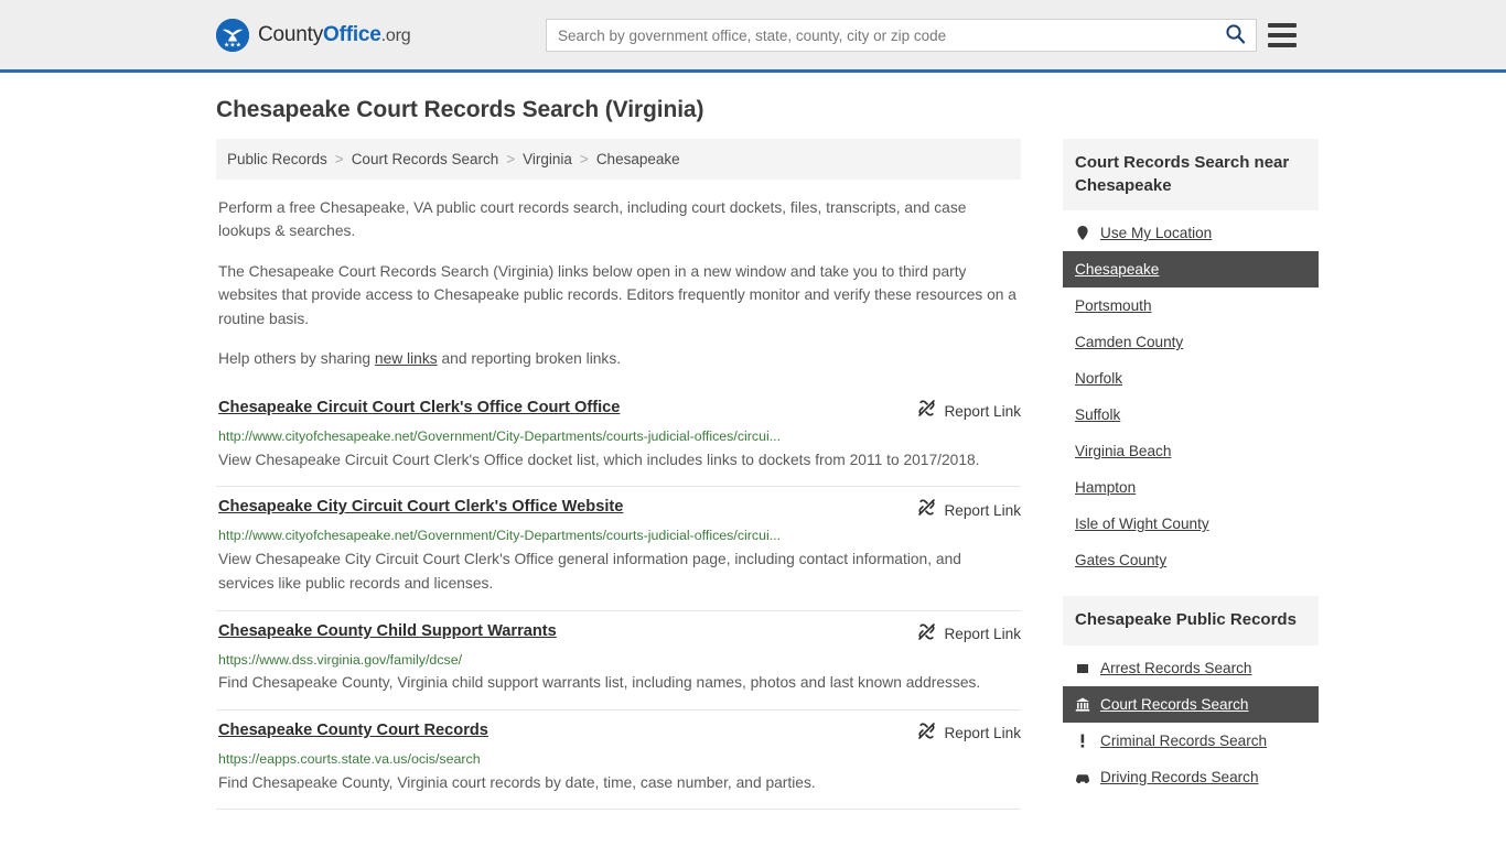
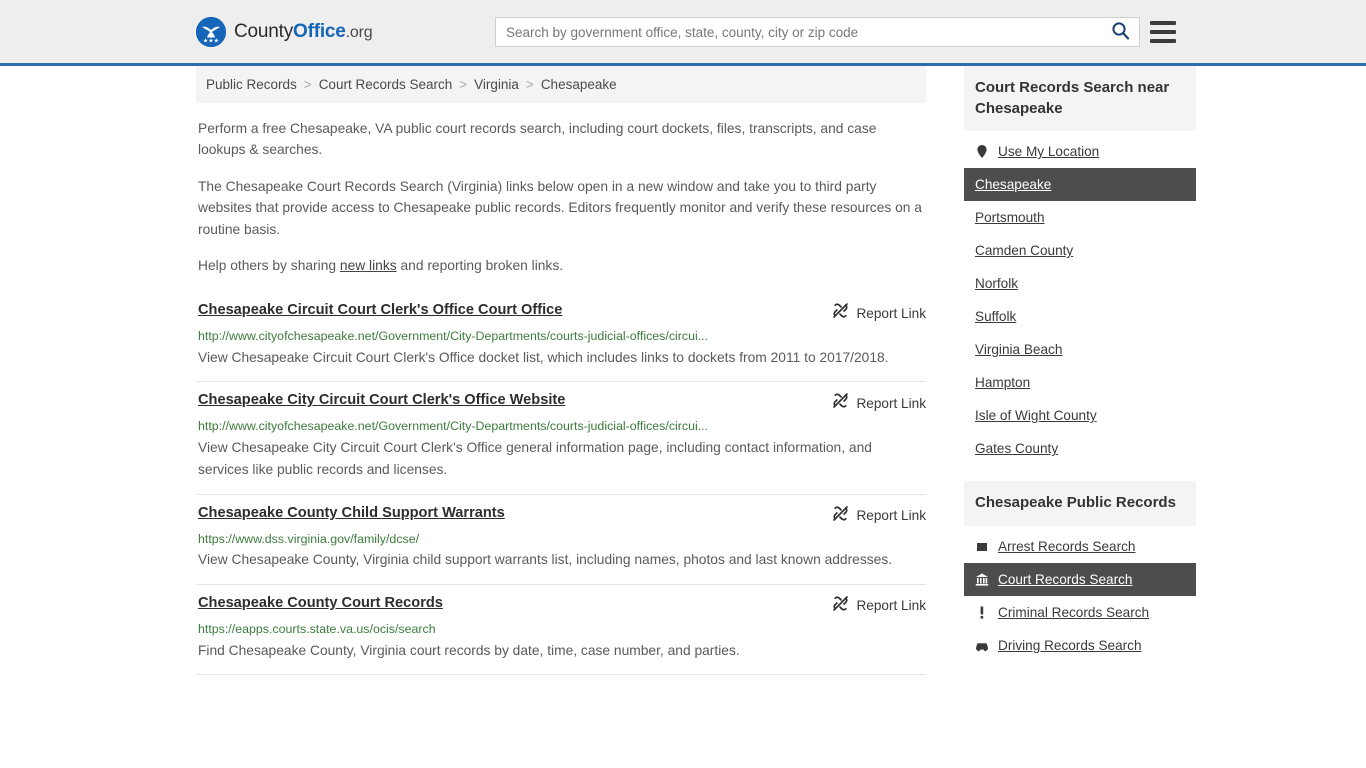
  CountyOffice.org
  Search by government office, state, county, city or zip code
- Chesapeake Court Records Search (Virginia)
  Public Records
  >
  Court Records Search
  >
  Virginia
  >
  Chesapeake
  Perform a free Chesapeake, VA public court records search, including court dockets, files, transcripts, and case lookups & searches.
  The Chesapeake Court Records Search (Virginia) links below open in a new window and take you to third party websites that provide access to Chesapeake public records. Editors frequently monitor and verify these resources on a routine basis.
  Help others by sharing new links and reporting broken links.
  Chesapeake Circuit Court Clerk's Office Court Office
  Report Link
  http://www.cityofchesapeake.net/Government/City-Departments/courts-judicial-offices/circui...
  View Chesapeake Circuit Court Clerk's Office docket list, which includes links to dockets from 2011 to 2017/2018.
  Chesapeake City Circuit Court Clerk's Office Website
  Report Link
  http://www.cityofchesapeake.net/Government/City-Departments/courts-judicial-offices/circui...
  View Chesapeake City Circuit Court Clerk's Office general information page, including contact information, and services like public records and licenses.
  Chesapeake County Child Support Warrants
  Report Link
  https://www.dss.virginia.gov/family/dcse/
- Find Chesapeake County, Virginia child support warrants list, including names, photos and last known addresses.
+ View Chesapeake County, Virginia child support warrants list, including names, photos and last known addresses.
  Chesapeake County Court Records
  Report Link
  https://eapps.courts.state.va.us/ocis/search
  Find Chesapeake County, Virginia court records by date, time, case number, and parties.
  Court Records Search near Chesapeake
  Use My Location
  Chesapeake
  Portsmouth
  Camden County
  Norfolk
  Suffolk
  Virginia Beach
  Hampton
  Isle of Wight County
  Gates County
  Chesapeake Public Records
  Arrest Records Search
  Court Records Search
  Criminal Records Search
  Driving Records Search
